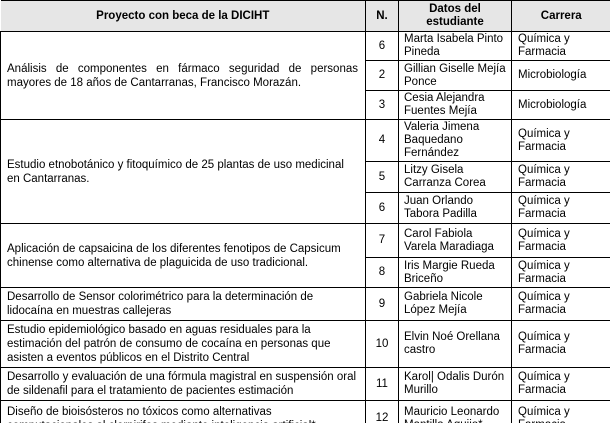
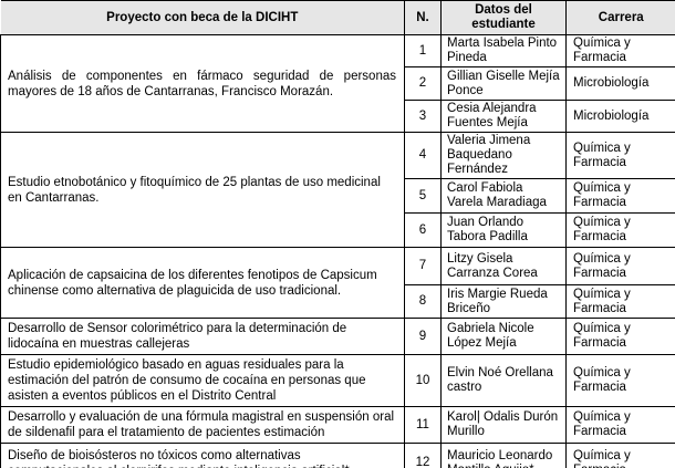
  Proyecto con beca de la DICIHT	N.	Datos del estudiante	Carrera
- Análisis de componentes en fármaco seguridad de personas mayores de 18 años de Cantarranas, Francisco Morazán.	6	Marta Isabela Pinto Pineda	Química y Farmacia
+ Análisis de componentes en fármaco seguridad de personas mayores de 18 años de Cantarranas, Francisco Morazán.	1	Marta Isabela Pinto Pineda	Química y Farmacia
  2	Gillian Giselle Mejía Ponce	Microbiología
  3	Cesia Alejandra Fuentes Mejía	Microbiología
  Estudio etnobotánico y fitoquímico de 25 plantas de uso medicinal en Cantarranas.	4	Valeria Jimena Baquedano Fernández	Química y Farmacia
- 5	Litzy Gisela Carranza Corea	Química y Farmacia
+ 5	Carol Fabiola Varela Maradiaga	Química y Farmacia
  6	Juan Orlando Tabora Padilla	Química y Farmacia
- Aplicación de capsaicina de los diferentes fenotipos de Capsicum chinense como alternativa de plaguicida de uso tradicional.	7	Carol Fabiola Varela Maradiaga	Química y Farmacia
+ Aplicación de capsaicina de los diferentes fenotipos de Capsicum chinense como alternativa de plaguicida de uso tradicional.	7	Litzy Gisela Carranza Corea	Química y Farmacia
  8	Iris Margie Rueda Briceño	Química y Farmacia
  Desarrollo de Sensor colorimétrico para la determinación de lidocaína en muestras callejeras	9	Gabriela Nicole López Mejía	Química y Farmacia
  Estudio epidemiológico basado en aguas residuales para la estimación del patrón de consumo de cocaína en personas que asisten a eventos públicos en el Distrito Central	10	Elvin Noé Orellana castro	Química y Farmacia
  Desarrollo y evaluación de una fórmula magistral en suspensión oral de sildenafil para el tratamiento de pacientes estimación	11	Karol| Odalis Durón Murillo	Química y Farmacia
